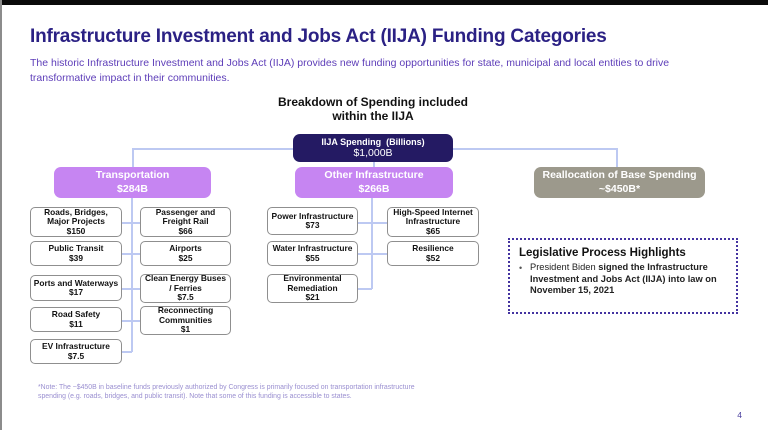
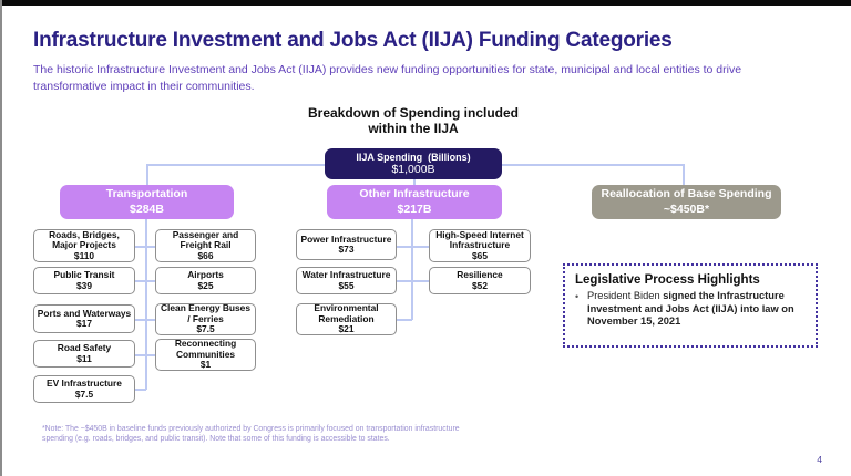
  Infrastructure Investment and Jobs Act (IIJA) Funding Categories
  The historic Infrastructure Investment and Jobs Act (IIJA) provides new funding opportunities for state, municipal and local entities to drive transformative impact in their communities.
  Breakdown of Spending included
  within the IIJA
  IIJA Spending (Billions)
  $1,000B
  Transportation
  $284B
  Other Infrastructure
- $266B
+ $217B
  Reallocation of Base Spending
  ~$450B*
  Roads, Bridges, Major Projects
- $150
+ $110
  Public Transit
  $39
  Ports and Waterways
  $17
  Road Safety
  $11
  EV Infrastructure
  $7.5
  Passenger and Freight Rail
  $66
  Airports
  $25
  Clean Energy Buses / Ferries
  $7.5
  Reconnecting Communities
  $1
  Power Infrastructure
  $73
  Water Infrastructure
  $55
  Environmental Remediation
  $21
  High-Speed Internet Infrastructure
  $65
  Resilience
  $52
  Legislative Process Highlights
  •
  President Biden signed the Infrastructure Investment and Jobs Act (IIJA) into law on November 15, 2021
  4
